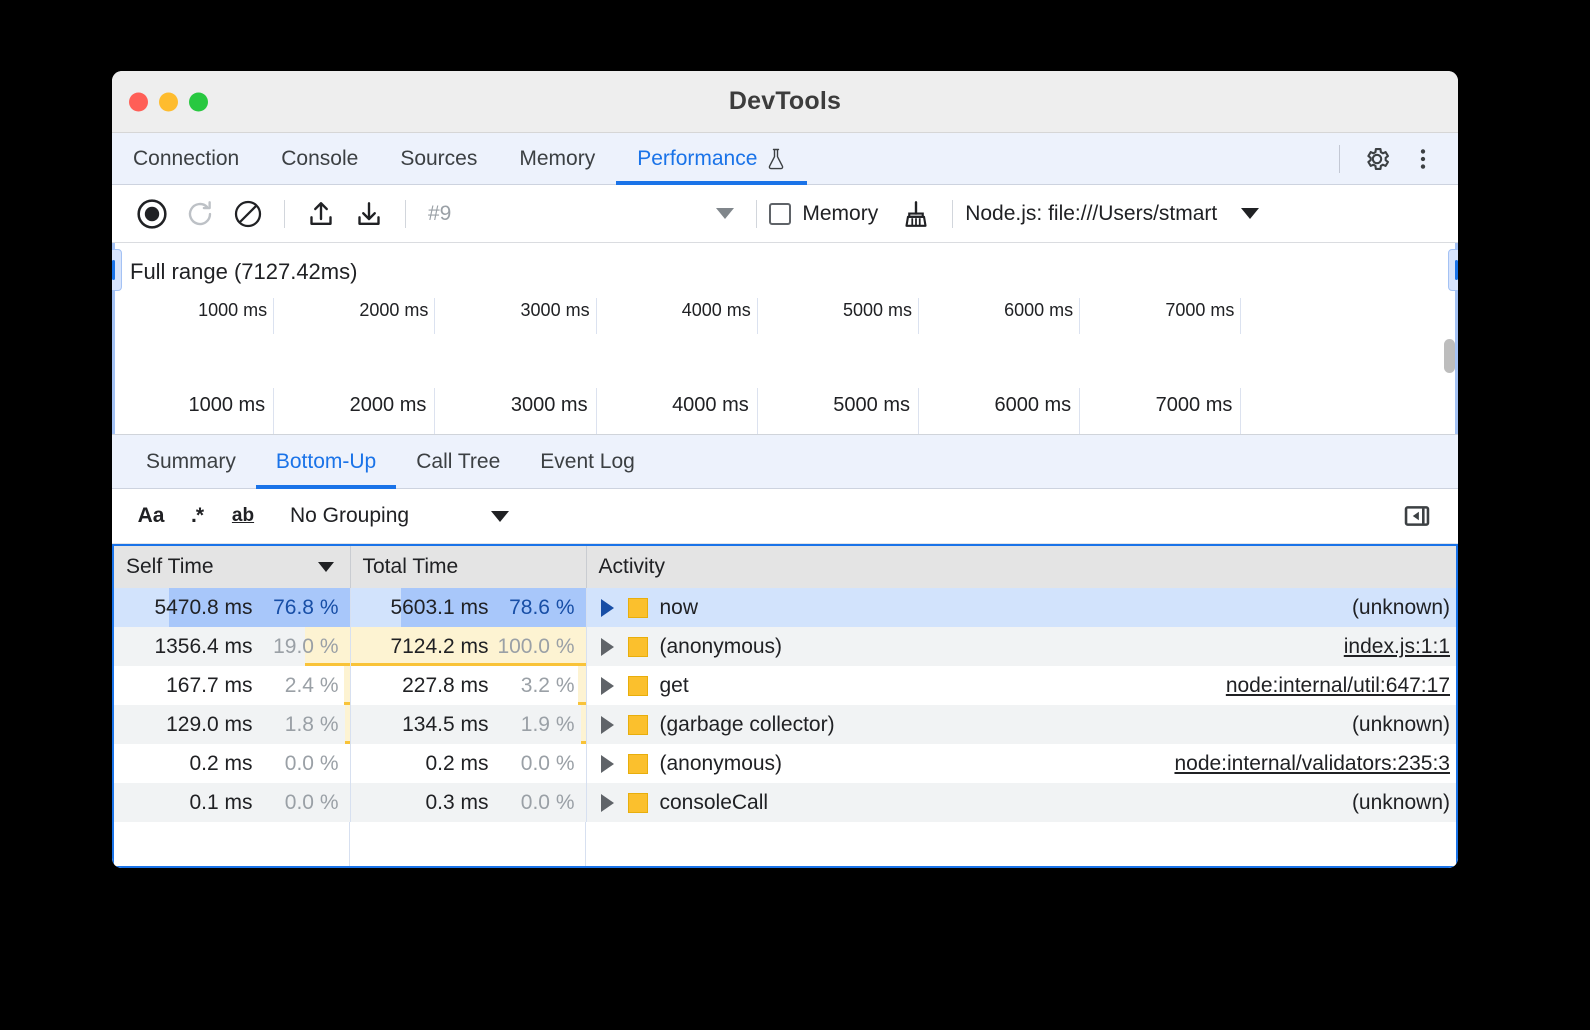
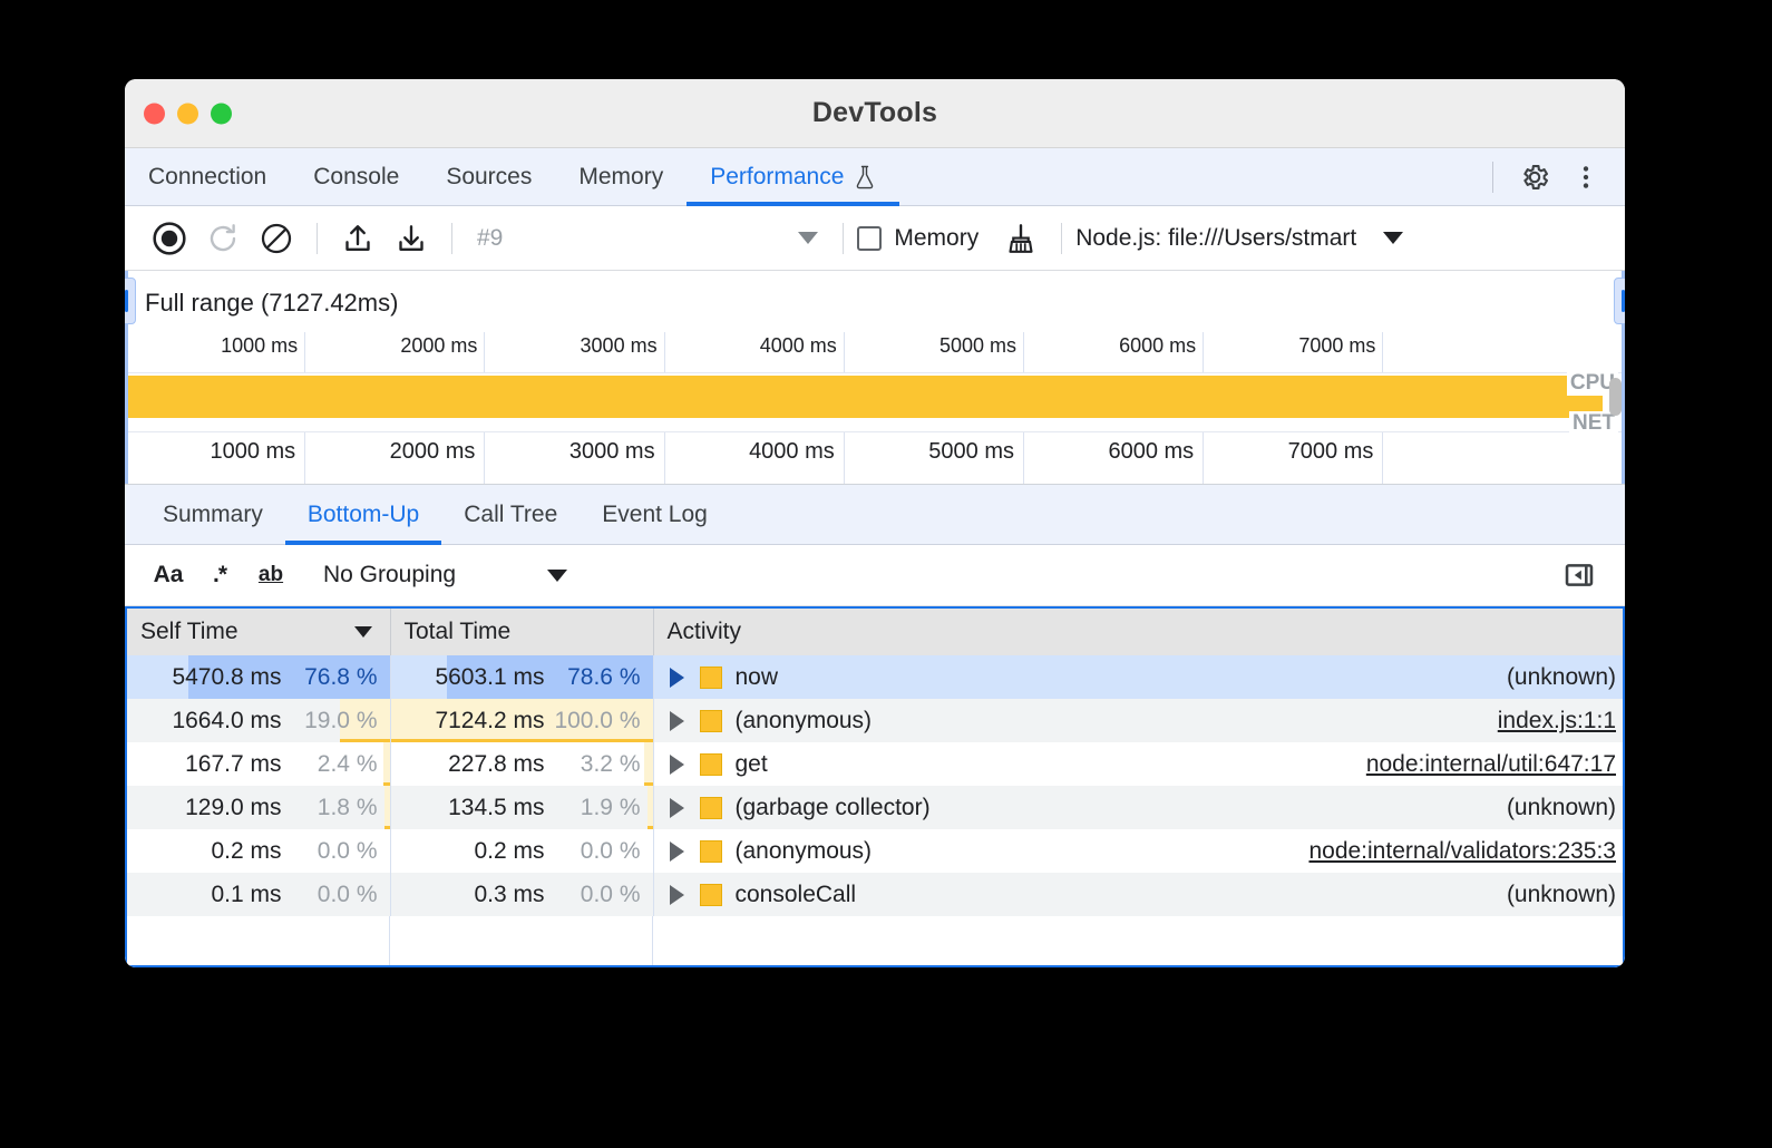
  DevTools
  Connection
  Console
  Sources
  Memory
  Performance
  #9
  Memory
  Node.js: file:///Users/stmart
  Full range (7127.42ms)
  1000 ms
  2000 ms
  3000 ms
  4000 ms
  5000 ms
  6000 ms
  7000 ms
+ CPU
+ NET
  1000 ms
  2000 ms
  3000 ms
  4000 ms
  5000 ms
  6000 ms
  7000 ms
  Summary
  Bottom-Up
  Call Tree
  Event Log
  Aa
  .*
  ab
  No Grouping
  Self Time	Total Time	Activity
  5470.8 ms 76.8 %	5603.1 ms 78.6 %	now (unknown)
- 1356.4 ms 19.0 %	7124.2 ms 100.0 %	(anonymous) index.js:1:1
+ 1664.0 ms 19.0 %	7124.2 ms 100.0 %	(anonymous) index.js:1:1
  167.7 ms 2.4 %	227.8 ms 3.2 %	get node:internal/util:647:17
  129.0 ms 1.8 %	134.5 ms 1.9 %	(garbage collector) (unknown)
  0.2 ms 0.0 %	0.2 ms 0.0 %	(anonymous) node:internal/validators:235:3
  0.1 ms 0.0 %	0.3 ms 0.0 %	consoleCall (unknown)
